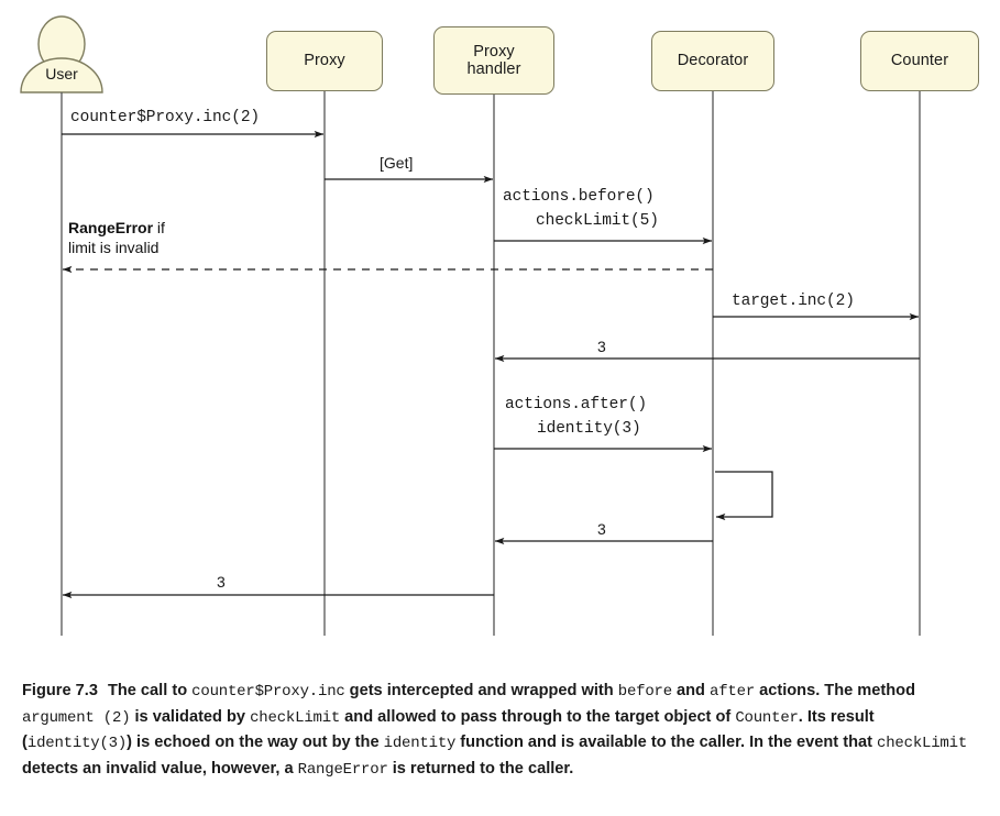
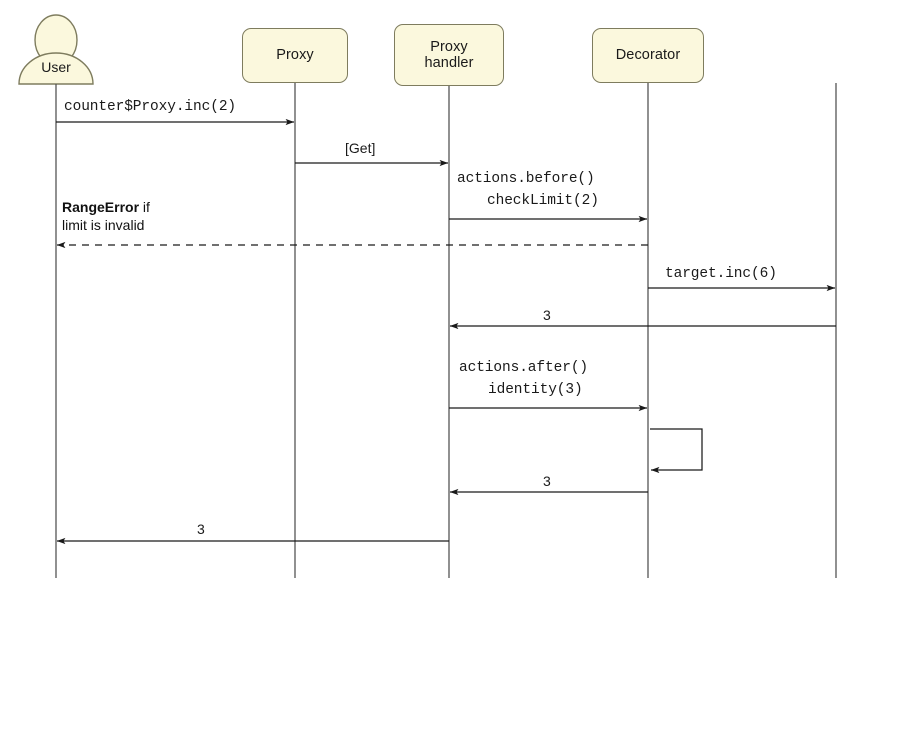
  User
  Proxy
  Proxy
  handler
  Decorator
- Counter
  counter$Proxy.inc(2)
  [Get]
  actions.before()
- checkLimit(5)
+ checkLimit(2)
- target.inc(2)
+ target.inc(6)
  3
  actions.after()
  identity(3)
  3
  3
  RangeError if
  limit is invalid
- Figure 7.3 The call to counter$Proxy.inc gets intercepted and wrapped with before and after actions. The method argument (2) is validated by checkLimit and allowed to pass through to the target object of Counter. Its result (identity(3)) is echoed on the way out by the identity function and is available to the caller. In the event that checkLimit detects an invalid value, however, a RangeError is returned to the caller.
